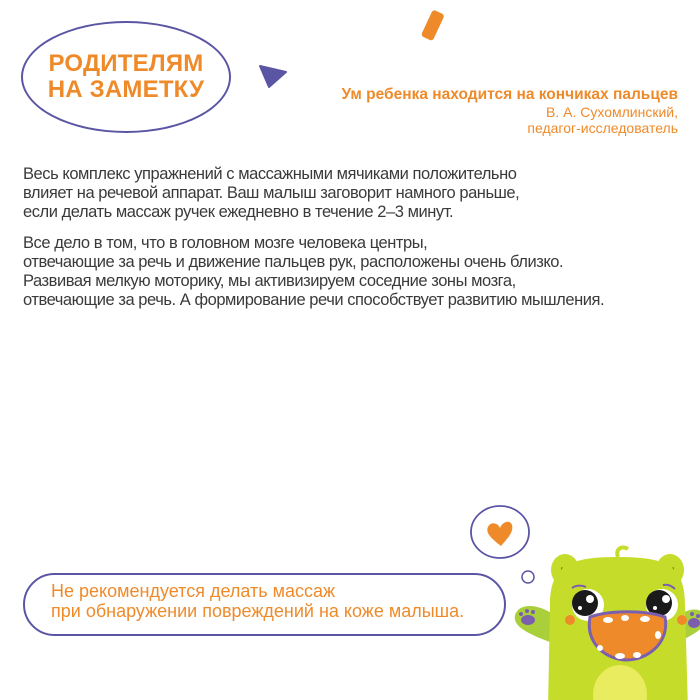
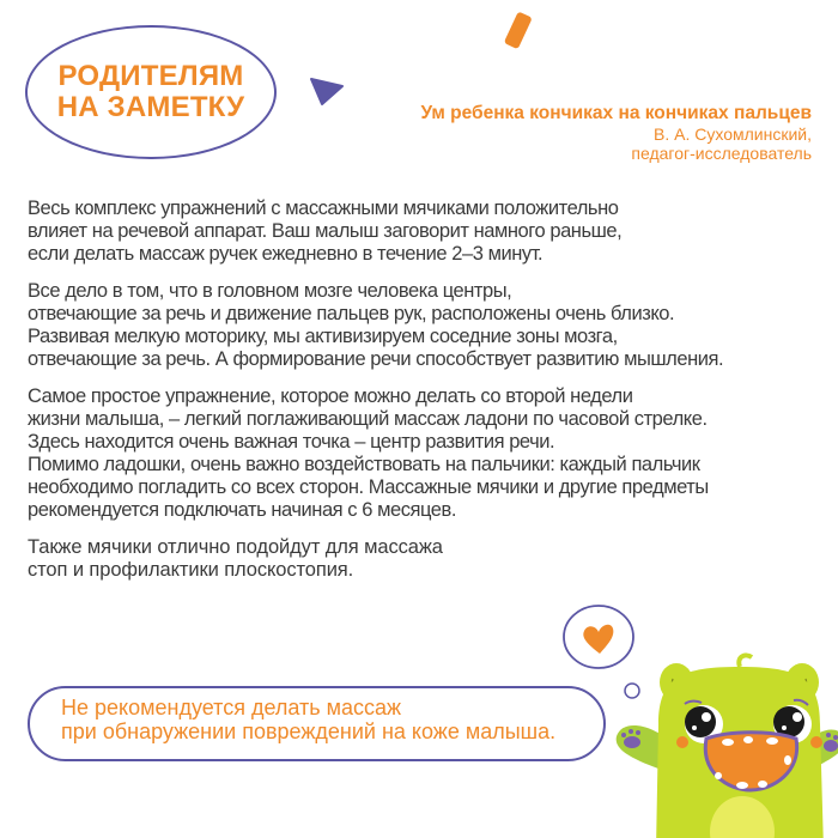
  РОДИТЕЛЯМ
  НА ЗАМЕТКУ
- Ум ребенка находится на кончиках пальцев
+ Ум ребенка кончиках на кончиках пальцев
  В. А. Сухомлинский,
  педагог-исследователь
  Весь комплекс упражнений с массажными мячиками положительно
  влияет на речевой аппарат. Ваш малыш заговорит намного раньше,
  если делать массаж ручек ежедневно в течение 2–3 минут.
  Все дело в том, что в головном мозге человека центры,
  отвечающие за речь и движение пальцев рук, расположены очень близко.
  Развивая мелкую моторику, мы активизируем соседние зоны мозга,
  отвечающие за речь. А формирование речи способствует развитию мышления.
+ Самое простое упражнение, которое можно делать со второй недели
+ жизни малыша, – легкий поглаживающий массаж ладони по часовой стрелке.
+ Здесь находится очень важная точка – центр развития речи.
+ Помимо ладошки, очень важно воздействовать на пальчики: каждый пальчик
+ необходимо погладить со всех сторон. Массажные мячики и другие предметы
+ рекомендуется подключать начиная с 6 месяцев.
+ Также мячики отлично подойдут для массажа
+ стоп и профилактики плоскостопия.
  Не рекомендуется делать массаж
  при обнаружении повреждений на коже малыша.
